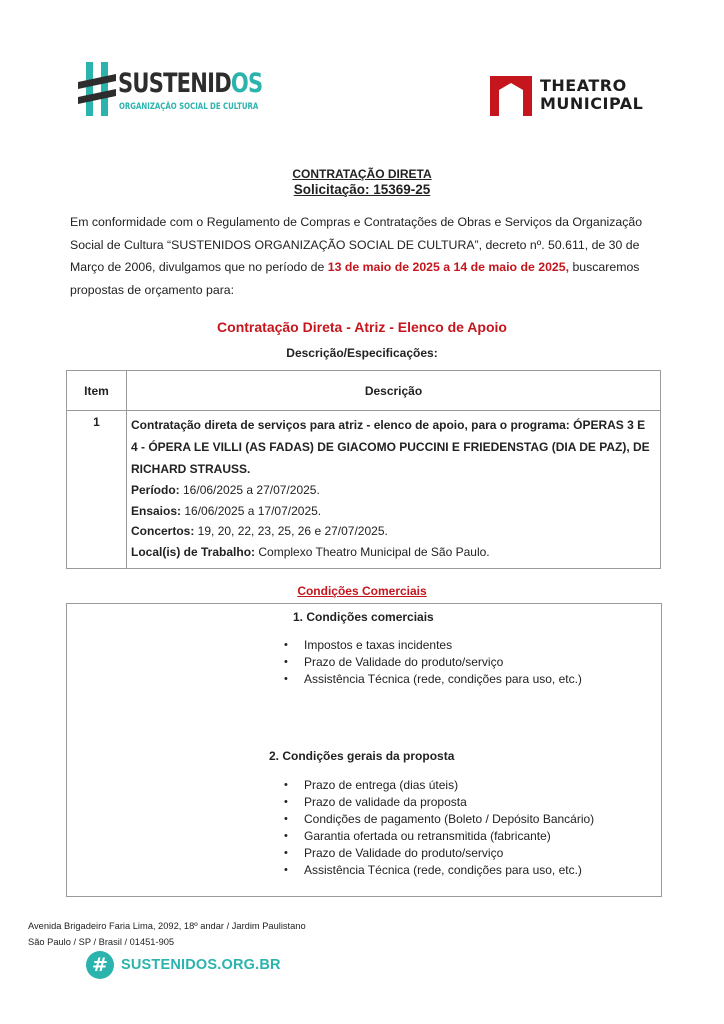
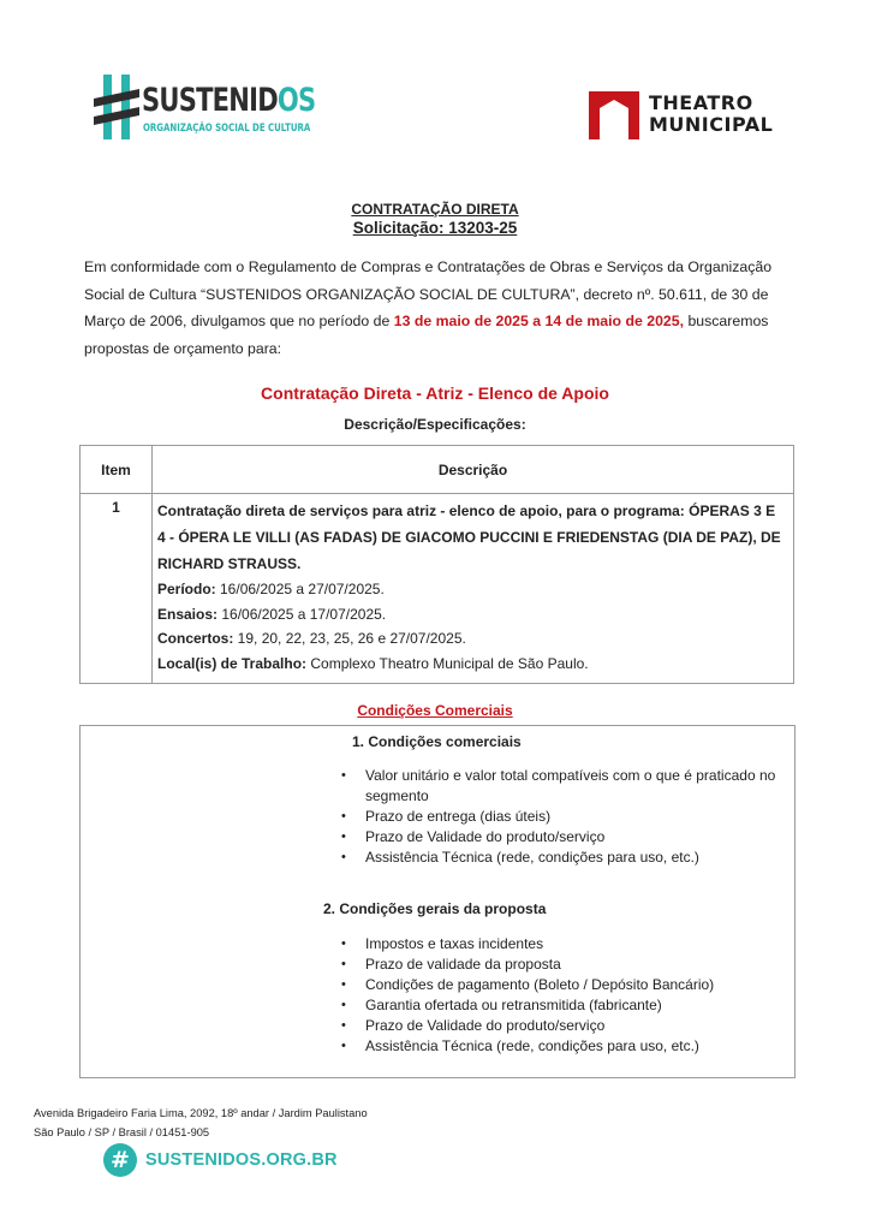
  SUSTENIDOS
  ORGANIZAÇÃO SOCIAL DE CULTURA
  THEATRO
  MUNICIPAL
  CONTRATAÇÃO DIRETA
- Solicitação: 15369-25
+ Solicitação: 13203-25
  Em conformidade com o Regulamento de Compras e Contratações de Obras e Serviços da Organização Social de Cultura “SUSTENIDOS ORGANIZAÇÃO SOCIAL DE CULTURA”, decreto nº. 50.611, de 30 de Março de 2006, divulgamos que no período de 13 de maio de 2025 a 14 de maio de 2025, buscaremos propostas de orçamento para:
  Contratação Direta - Atriz - Elenco de Apoio
  Descrição/Especificações:
  Item	Descrição
  1	Contratação direta de serviços para atriz - elenco de apoio, para o programa: ÓPERAS 3 E 4 - ÓPERA LE VILLI (AS FADAS) DE GIACOMO PUCCINI E FRIEDENSTAG (DIA DE PAZ), DE RICHARD STRAUSS. Período: 16/06/2025 a 27/07/2025. Ensaios: 16/06/2025 a 17/07/2025. Concertos: 19, 20, 22, 23, 25, 26 e 27/07/2025. Local(is) de Trabalho: Complexo Theatro Municipal de São Paulo.
  Condições Comerciais
  1. Condições comerciais
+ Valor unitário e valor total compatíveis com o que é praticado no segmento
- Impostos e taxas incidentes
+ Prazo de entrega (dias úteis)
  Prazo de Validade do produto/serviço
  Assistência Técnica (rede, condições para uso, etc.)
  2. Condições gerais da proposta
- Prazo de entrega (dias úteis)
+ Impostos e taxas incidentes
  Prazo de validade da proposta
  Condições de pagamento (Boleto / Depósito Bancário)
  Garantia ofertada ou retransmitida (fabricante)
  Prazo de Validade do produto/serviço
  Assistência Técnica (rede, condições para uso, etc.)
  Avenida Brigadeiro Faria Lima, 2092, 18º andar / Jardim Paulistano
  São Paulo / SP / Brasil / 01451-905
  #
  SUSTENIDOS.ORG.BR
